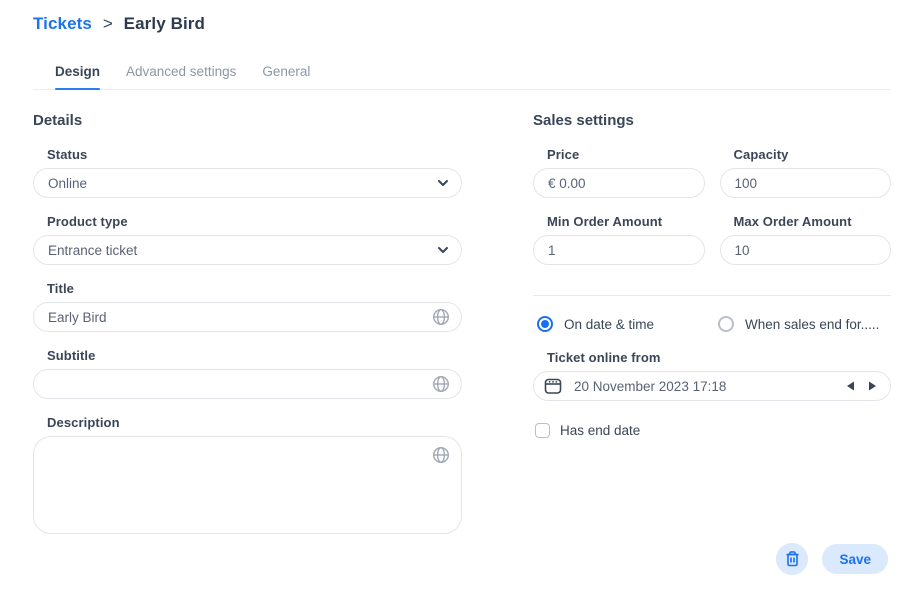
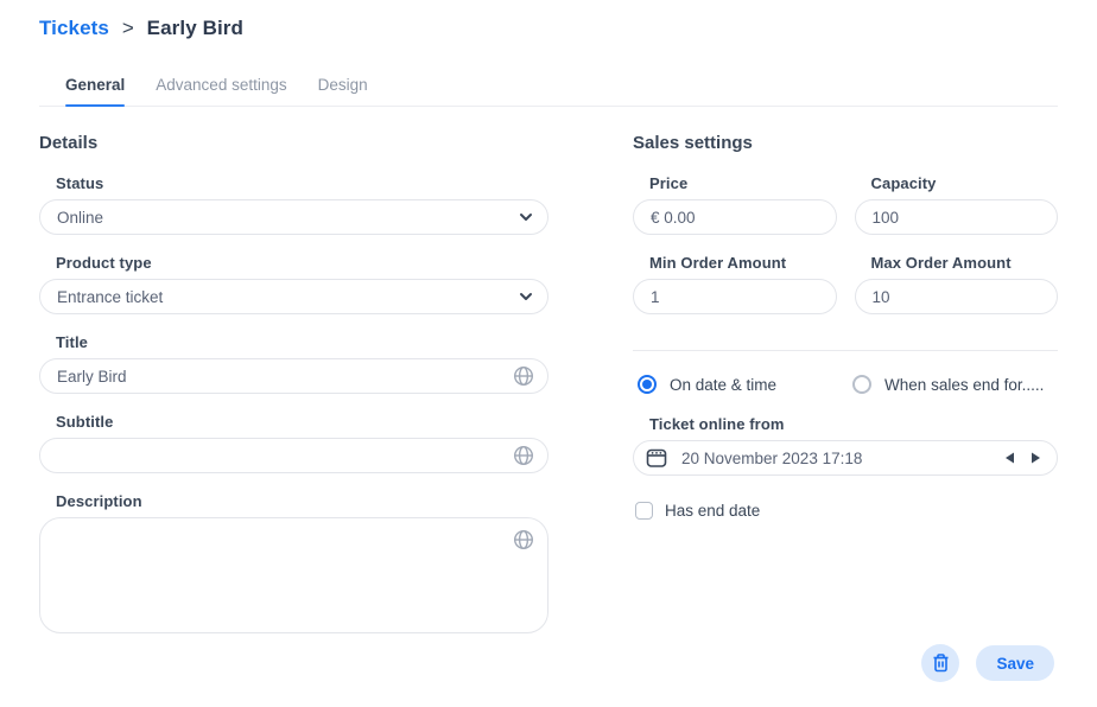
  Tickets > Early Bird
- Design
+ General
  Advanced settings
- General
+ Design
  Details
  Status
  Online
  Product type
  Entrance ticket
  Title
  Early Bird
  Subtitle
  Description
  Sales settings
  Price
  € 0.00
  Capacity
  100
  Min Order Amount
  1
  Max Order Amount
  10
  On date & time
  When sales end for.....
  Ticket online from
  20 November 2023 17:18
  Has end date
  Save
